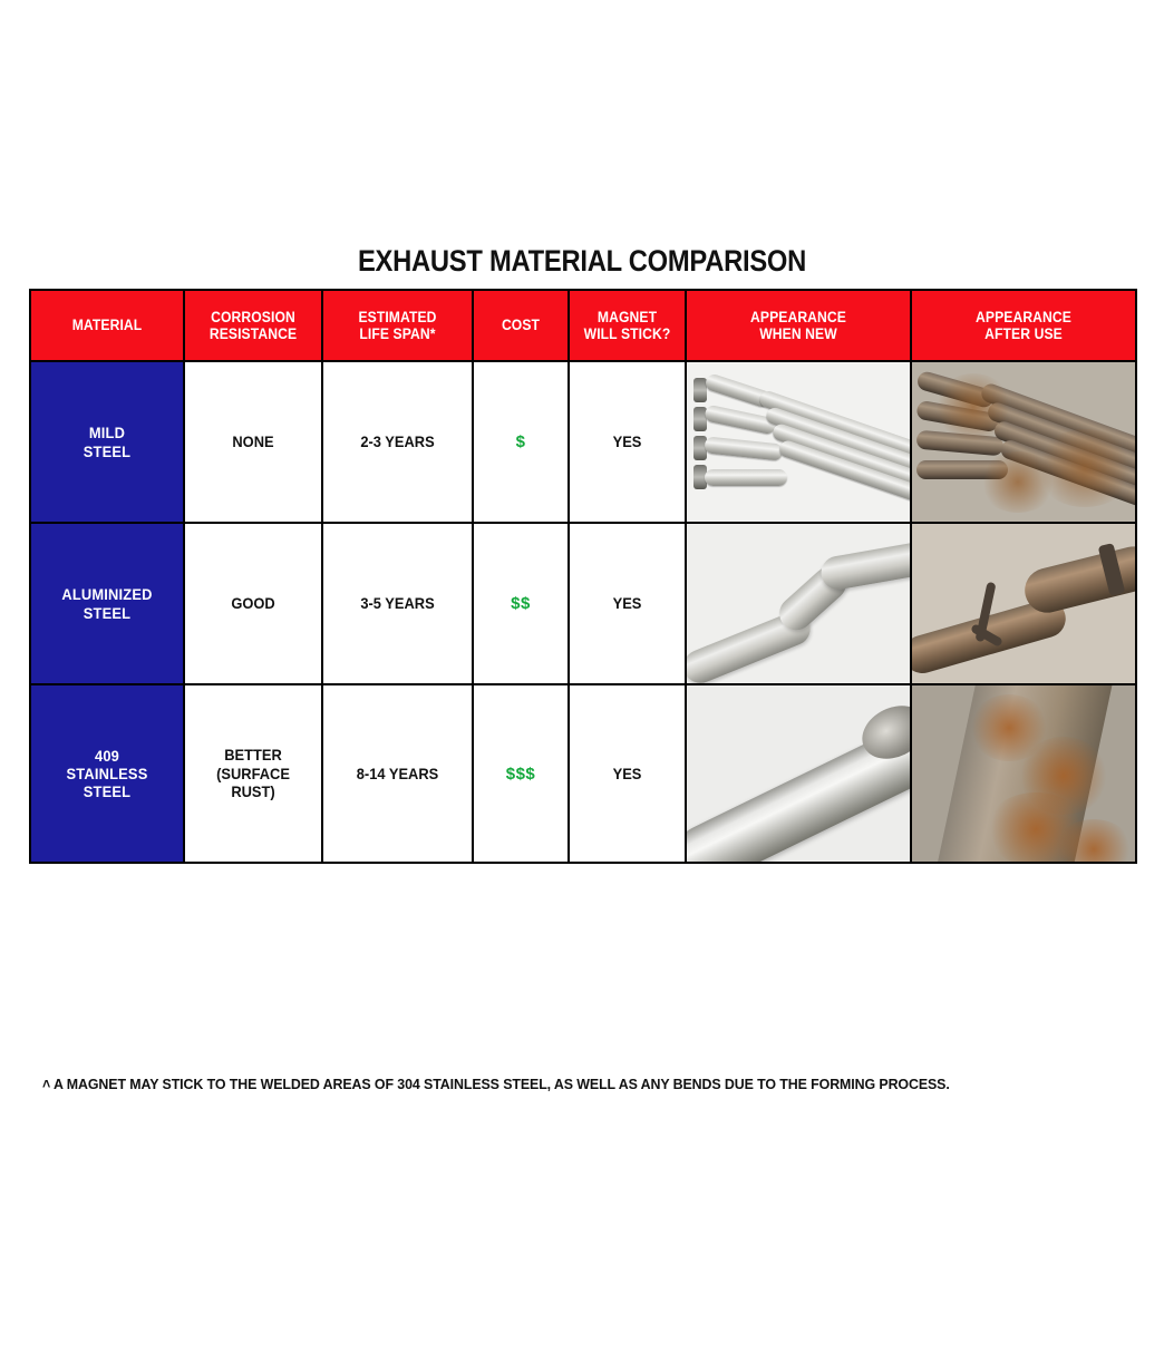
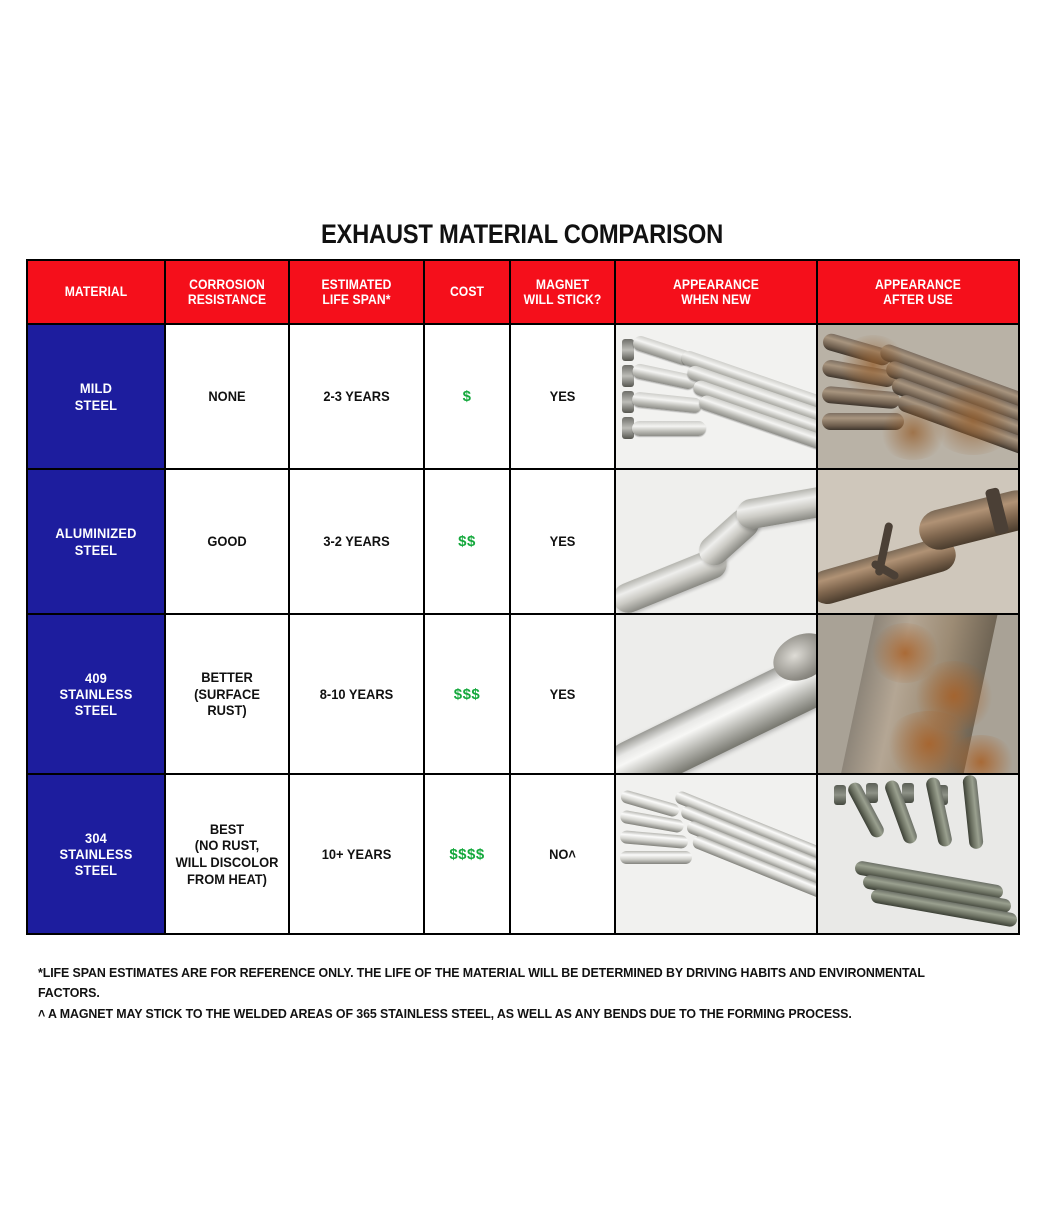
  EXHAUST MATERIAL COMPARISON
  MATERIAL	CORROSION RESISTANCE	ESTIMATED LIFE SPAN*	COST	MAGNET WILL STICK?	APPEARANCE WHEN NEW	APPEARANCE AFTER USE
  MILD STEEL	NONE	2-3 YEARS	$	YES
- ALUMINIZED STEEL	GOOD	3-5 YEARS	$$	YES
+ ALUMINIZED STEEL	GOOD	3-2 YEARS	$$	YES
- 409 STAINLESS STEEL	BETTER (SURFACE RUST)	8-14 YEARS	$$$	YES
+ 409 STAINLESS STEEL	BETTER (SURFACE RUST)	8-10 YEARS	$$$	YES
+ 304 STAINLESS STEEL	BEST (NO RUST, WILL DISCOLOR FROM HEAT)	10+ YEARS	$$$$	NO˄
+ *LIFE SPAN ESTIMATES ARE FOR REFERENCE ONLY. THE LIFE OF THE MATERIAL WILL BE DETERMINED BY DRIVING HABITS AND ENVIRONMENTAL FACTORS.
- ˄ A MAGNET MAY STICK TO THE WELDED AREAS OF 304 STAINLESS STEEL, AS WELL AS ANY BENDS DUE TO THE FORMING PROCESS.
+ ˄ A MAGNET MAY STICK TO THE WELDED AREAS OF 365 STAINLESS STEEL, AS WELL AS ANY BENDS DUE TO THE FORMING PROCESS.
